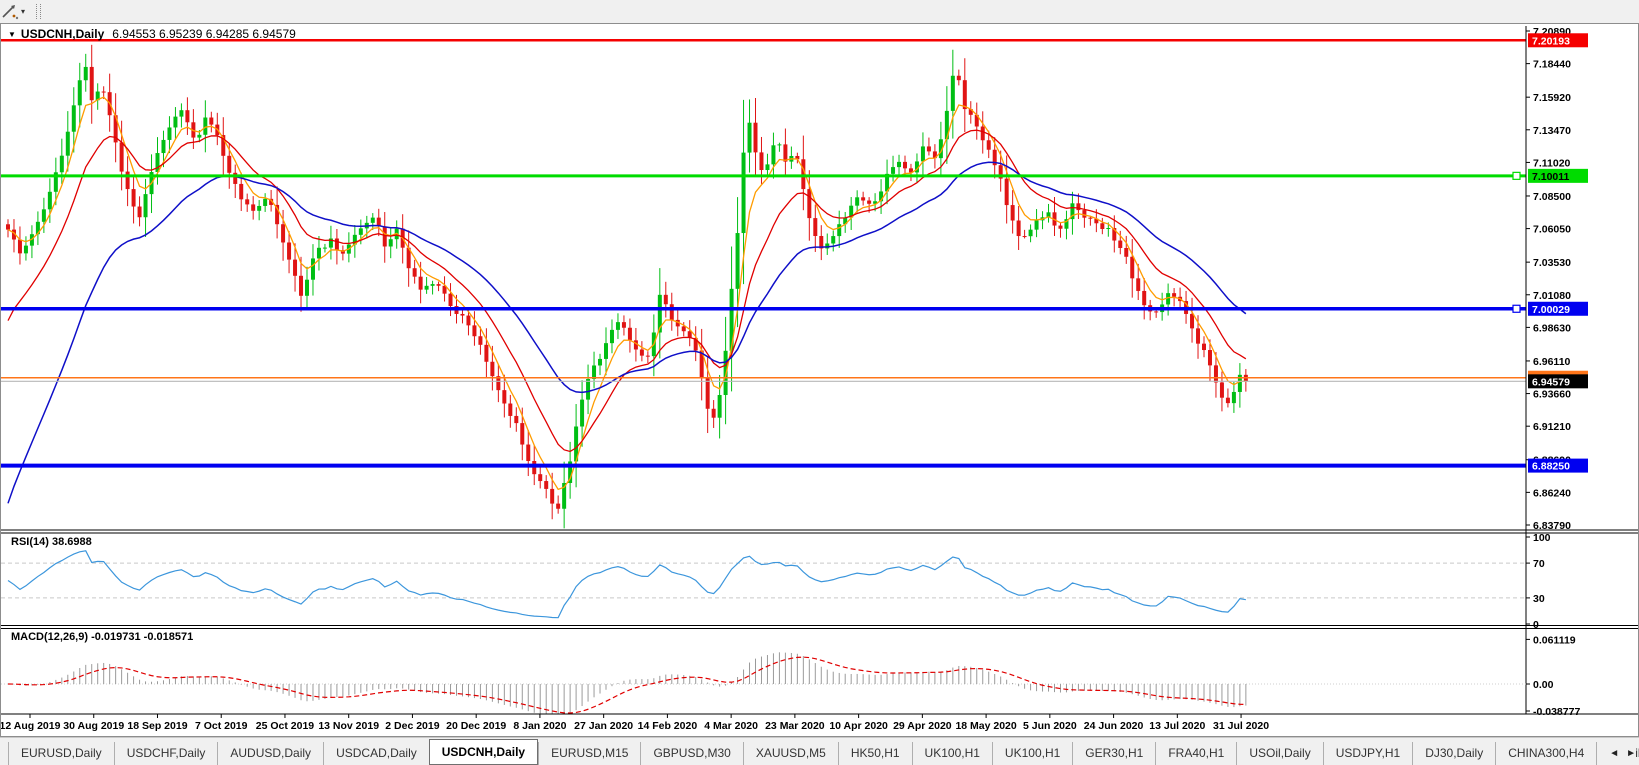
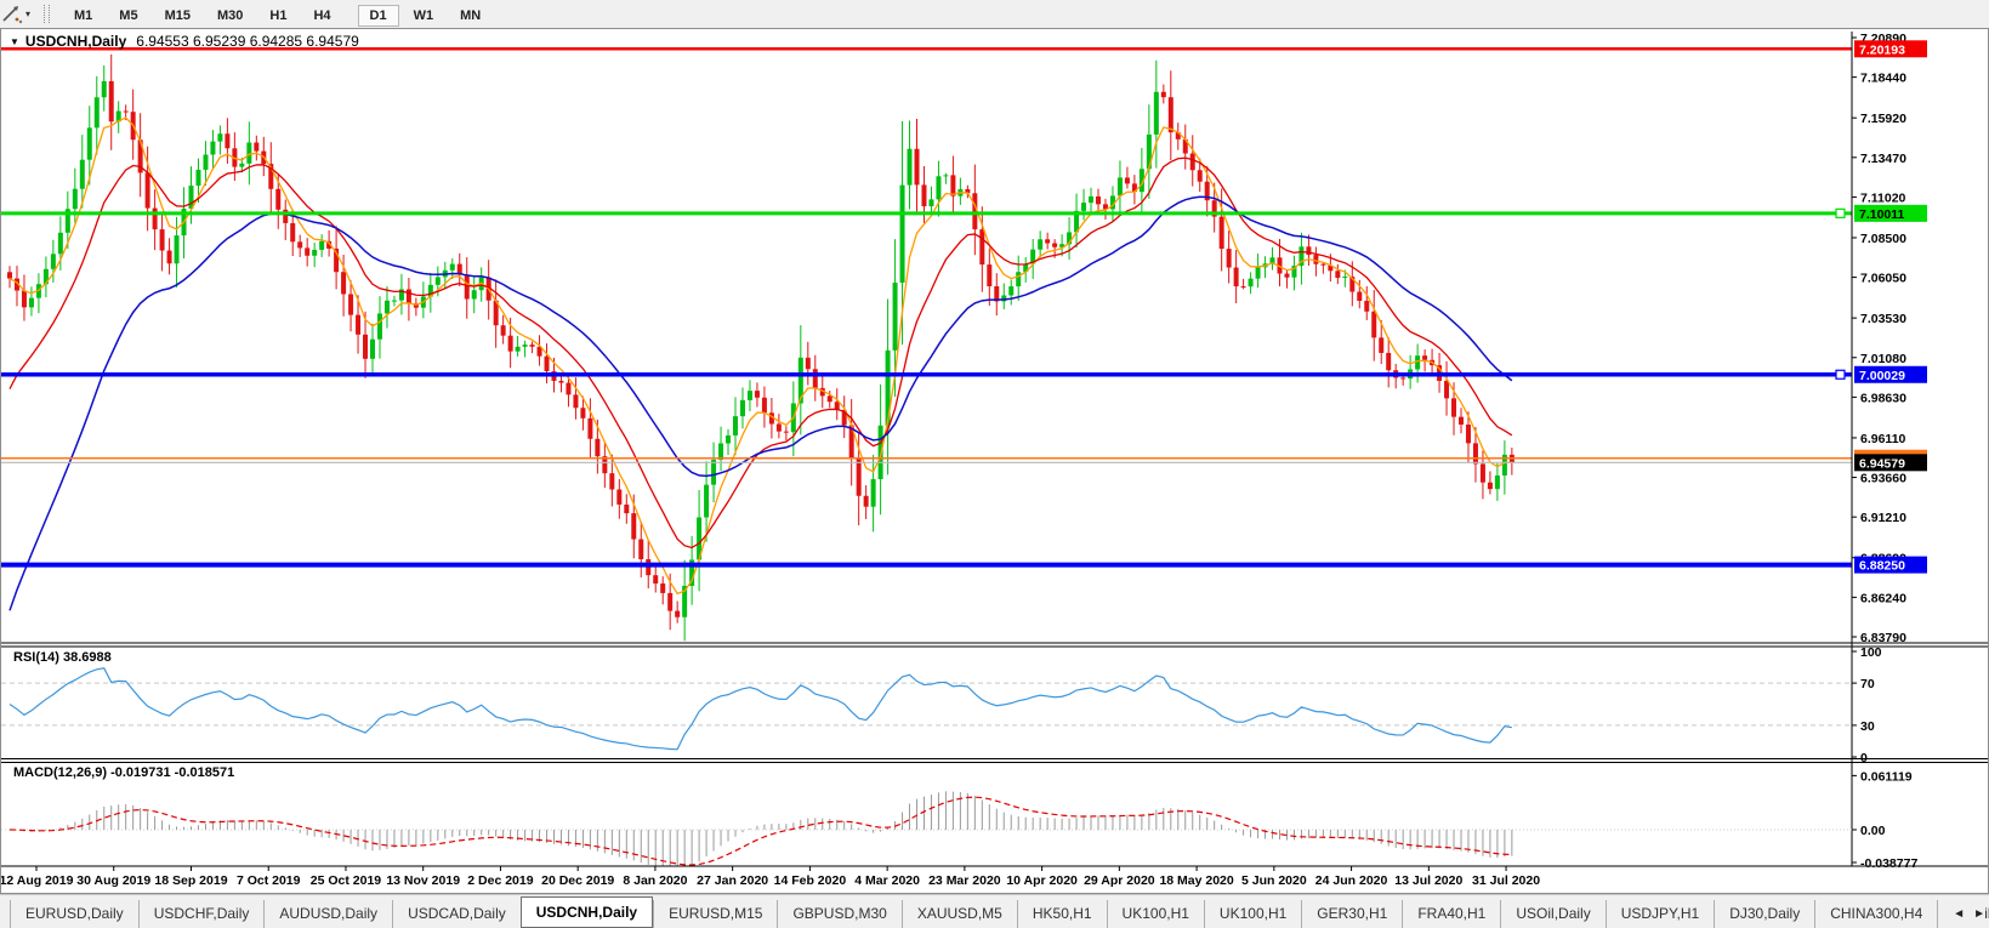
  ▾
+ M1 M5 M15 M30 H1 H4 D1 W1 MN
  7.20890
  7.18440
  7.15920
  7.13470
  7.11020
  7.08500
  7.06050
  7.03530
  7.01080
  6.98630
  6.96110
  6.93660
  6.91210
  6.86240
  6.83790
  100
  70
  30
  0.061119
  0.00
  -0.038777
  12 Aug 2019
  30 Aug 2019
  18 Sep 2019
  7 Oct 2019
  25 Oct 2019
  13 Nov 2019
  2 Dec 2019
  20 Dec 2019
  8 Jan 2020
  27 Jan 2020
  14 Feb 2020
  4 Mar 2020
  23 Mar 2020
  10 Apr 2020
  29 Apr 2020
  18 May 2020
  5 Jun 2020
  24 Jun 2020
  13 Jul 2020
  31 Jul 2020
  7.20193
  7.10011
  7.00029
  6.94579
  6.88250
  ▼ USDCNH,Daily 6.94553 6.95239 6.94285 6.94579
  RSI(14) 38.6988
  MACD(12,26,9) -0.019731 -0.018571
  EURUSD,Daily
  USDCHF,Daily
  AUDUSD,Daily
  USDCAD,Daily
  USDCNH,Daily
  EURUSD,M15
  GBPUSD,M30
  XAUUSD,M5
  HK50,H1
  UK100,H1
  UK100,H1
  GER30,H1
  FRA40,H1
  USOil,Daily
  USDJPY,H1
  DJ30,Daily
  CHINA300,H4
  ◄
  ►
